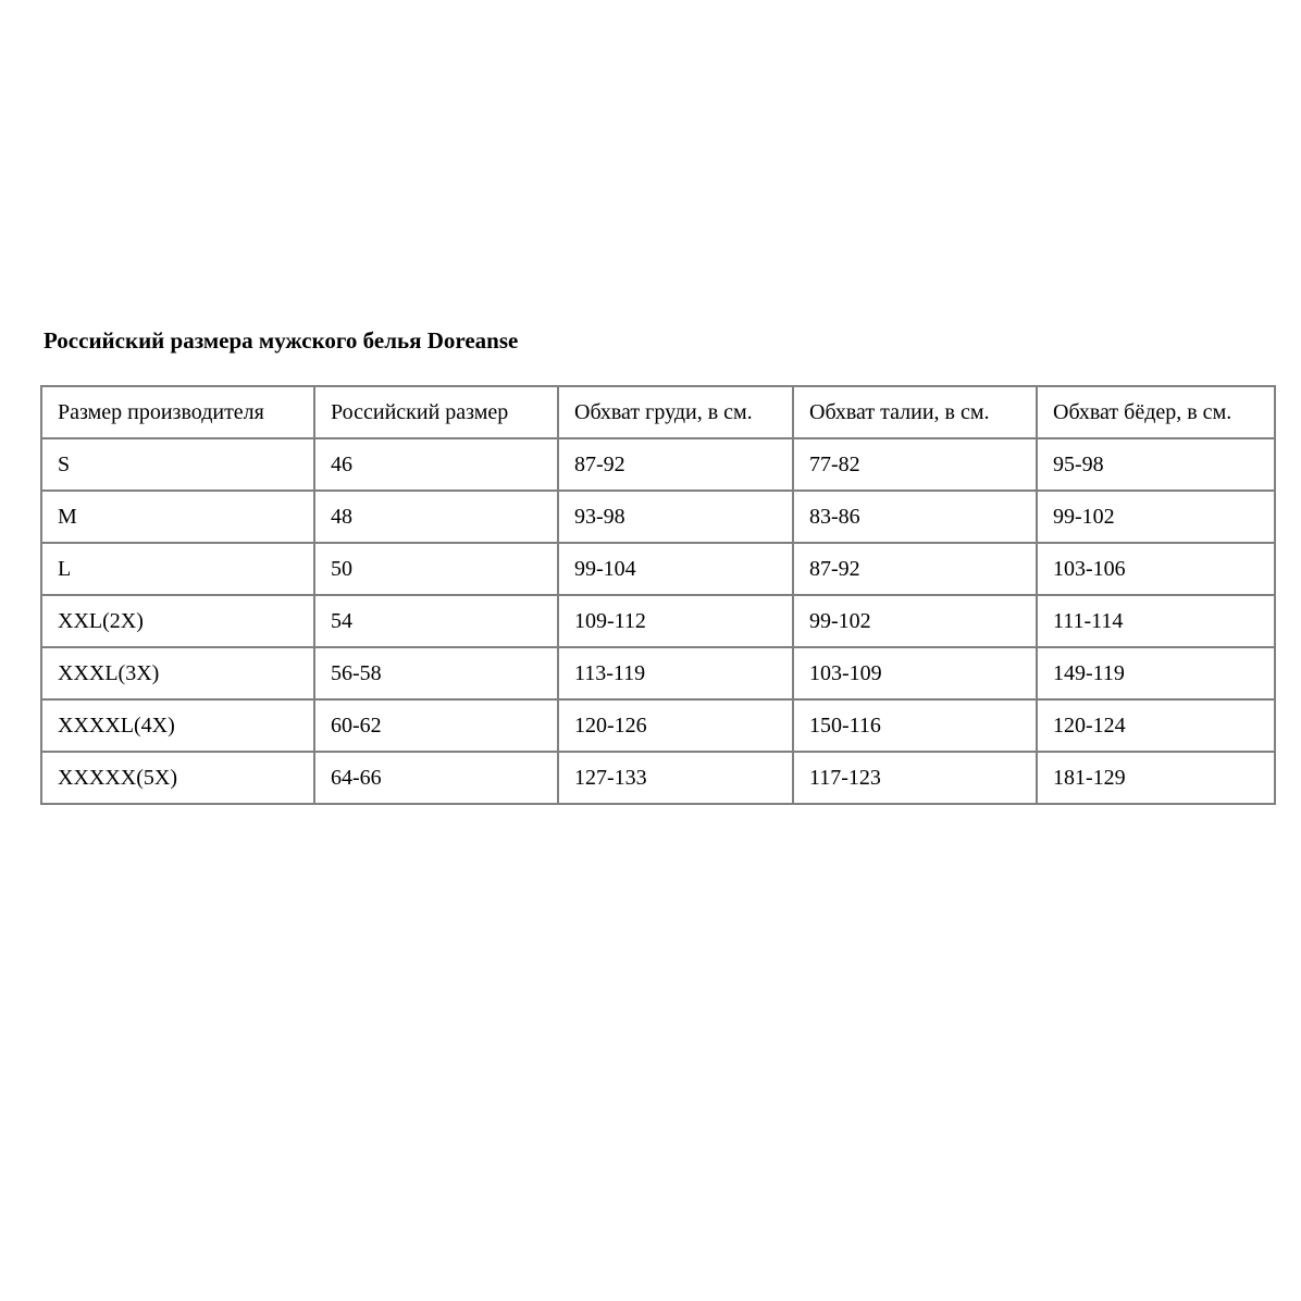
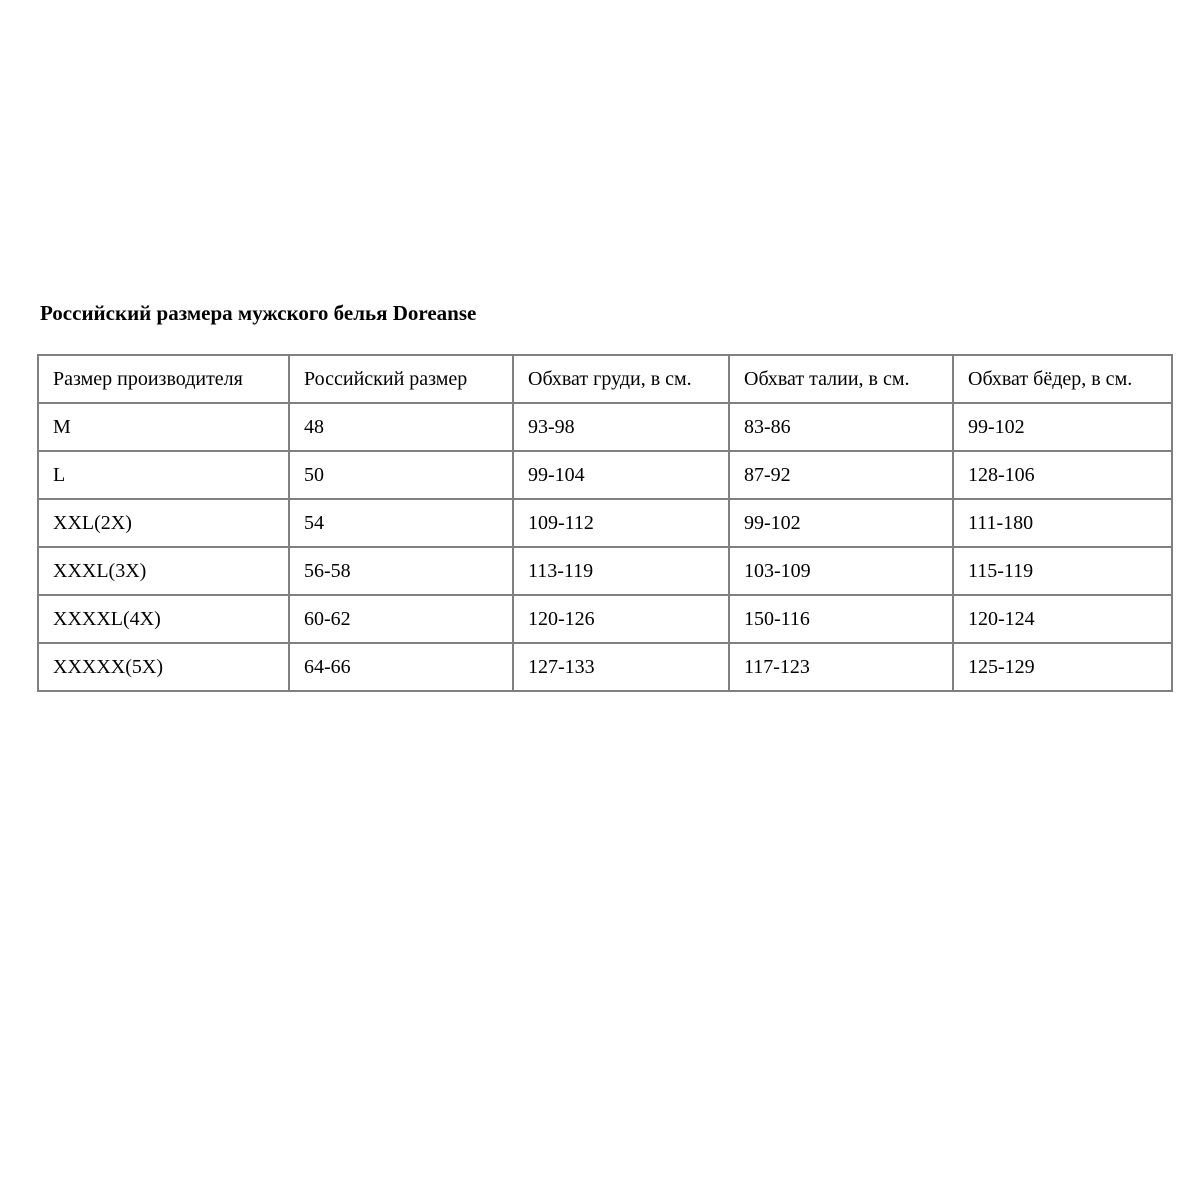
  Российский размера мужского белья Doreanse
  Размер производителя	Российский размер	Обхват груди, в см.	Обхват талии, в см.	Обхват бёдер, в см.
- S	46	87-92	77-82	95-98
  M	48	93-98	83-86	99-102
- L	50	99-104	87-92	103-106
+ L	50	99-104	87-92	128-106
- XXL(2X)	54	109-112	99-102	111-114
+ XXL(2X)	54	109-112	99-102	111-180
- XXXL(3X)	56-58	113-119	103-109	149-119
+ XXXL(3X)	56-58	113-119	103-109	115-119
  XXXXL(4X)	60-62	120-126	150-116	120-124
- XXXXX(5X)	64-66	127-133	117-123	181-129
+ XXXXX(5X)	64-66	127-133	117-123	125-129
